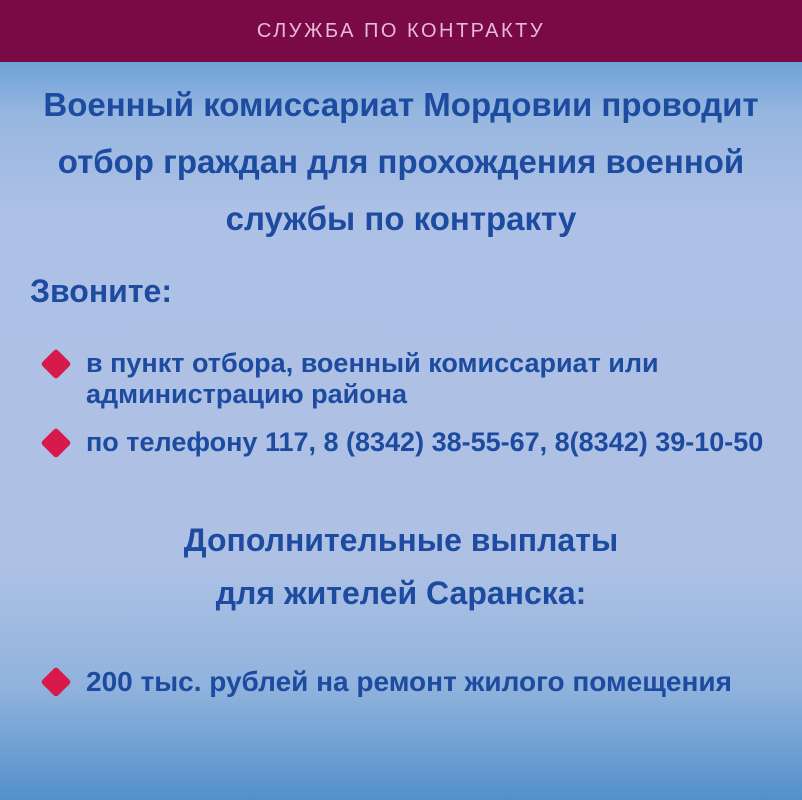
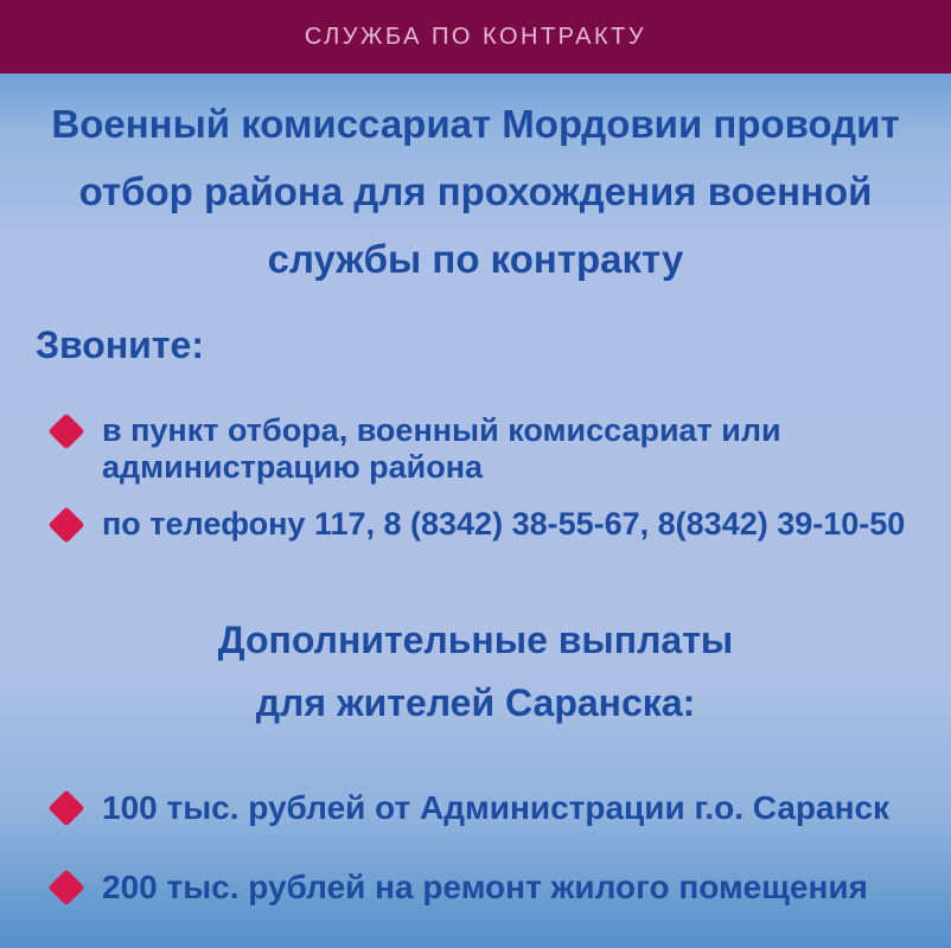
  СЛУЖБА ПО КОНТРАКТУ
  Военный комиссариат Мордовии проводит
- отбор граждан для прохождения военной
+ отбор района для прохождения военной
  службы по контракту
  Звоните:
  в пункт отбора, военный комиссариат или
  администрацию района
  по телефону 117, 8 (8342) 38-55-67, 8(8342) 39-10-50
  Дополнительные выплаты
  для жителей Саранска:
+ 100 тыс. рублей от Администрации г.о. Саранск
  200 тыс. рублей на ремонт жилого помещения
